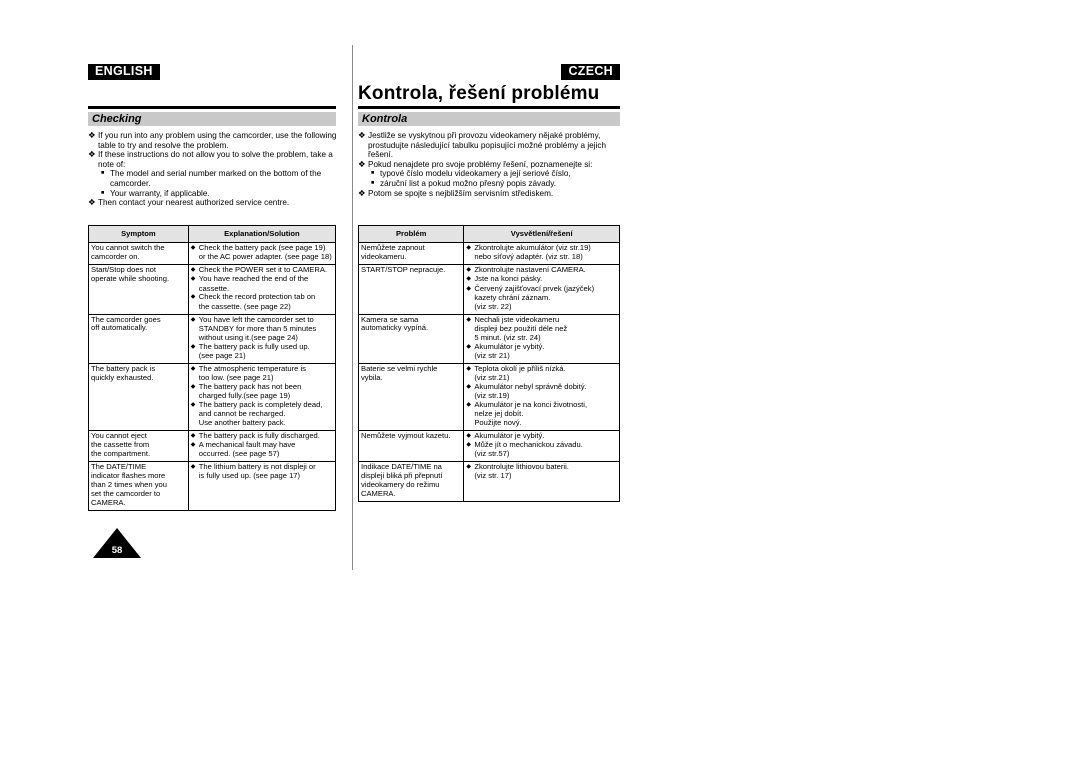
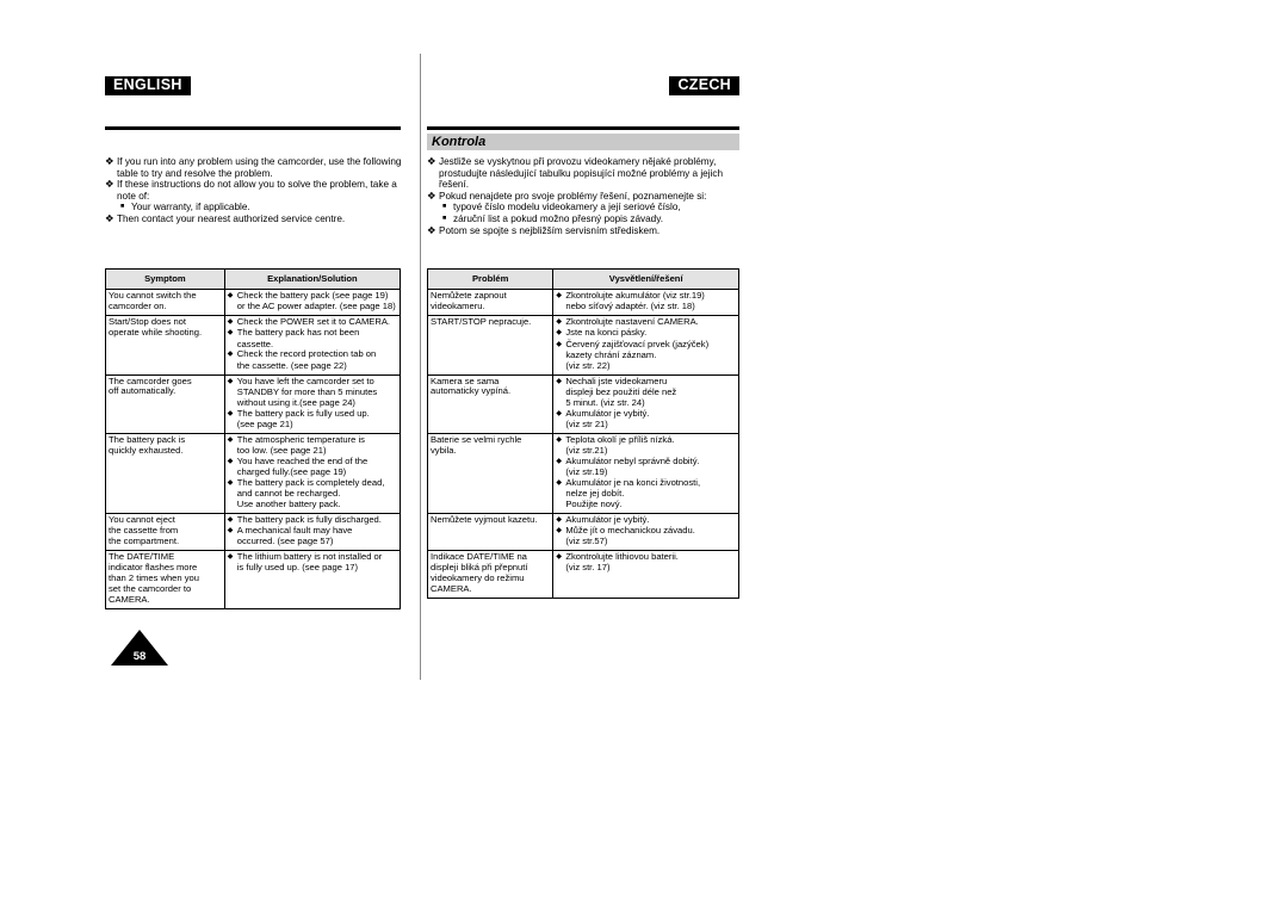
  ENGLISH
  CZECH
- Kontrola, řešení problému
- Checking
  Kontrola
  ❖
  If you run into any problem using the camcorder, use the following table to try and resolve the problem.
  ❖
  If these instructions do not allow you to solve the problem, take a note of:
- The model and serial number marked on the bottom of the camcorder.
  Your warranty, if applicable.
  ❖
  Then contact your nearest authorized service centre.
  ❖
  Jestliže se vyskytnou při provozu videokamery nějaké problémy, prostudujte následující tabulku popisující možné problémy a jejich řešení.
  ❖
  Pokud nenajdete pro svoje problémy řešení, poznamenejte si:
  typové číslo modelu videokamery a její seriové číslo,
  záruční list a pokud možno přesný popis závady.
  ❖
  Potom se spojte s nejbližším servisním střediskem.
  Symptom	Explanation/Solution
  You cannot switch thecamcorder on.	Check the battery pack (see page 19)or the AC power adapter. (see page 18)
- Start/Stop does notoperate while shooting.	Check the POWER set it to CAMERA.You have reached the end of thecassette.Check the record protection tab onthe cassette. (see page 22)
+ Start/Stop does notoperate while shooting.	Check the POWER set it to CAMERA.The battery pack has not beencassette.Check the record protection tab onthe cassette. (see page 22)
  The camcorder goesoff automatically.	You have left the camcorder set toSTANDBY for more than 5 minuteswithout using it.(see page 24)The battery pack is fully used up.(see page 21)
- The battery pack isquickly exhausted.	The atmospheric temperature istoo low. (see page 21)The battery pack has not beencharged fully.(see page 19)The battery pack is completely dead,and cannot be recharged.Use another battery pack.
+ The battery pack isquickly exhausted.	The atmospheric temperature istoo low. (see page 21)You have reached the end of thecharged fully.(see page 19)The battery pack is completely dead,and cannot be recharged.Use another battery pack.
  You cannot ejectthe cassette fromthe compartment.	The battery pack is fully discharged.A mechanical fault may haveoccurred. (see page 57)
- The DATE/TIMEindicator flashes morethan 2 times when youset the camcorder toCAMERA.	The lithium battery is not displeji oris fully used up. (see page 17)
+ The DATE/TIMEindicator flashes morethan 2 times when youset the camcorder toCAMERA.	The lithium battery is not installed oris fully used up. (see page 17)
  Problém	Vysvětlení/řešení
  Nemůžete zapnoutvideokameru.	Zkontrolujte akumulátor (viz str.19)nebo síťový adaptér. (viz str. 18)
  START/STOP nepracuje.	Zkontrolujte nastavení CAMERA.Jste na konci pásky.Červený zajišťovací prvek (jazýček)kazety chrání záznam.(viz str. 22)
  Kamera se samaautomaticky vypíná.	Nechali jste videokamerudispleji bez použití déle než5 minut. (viz str. 24)Akumulátor je vybitý.(viz str 21)
  Baterie se velmi rychlevybila.	Teplota okolí je příliš nízká.(viz str.21)Akumulátor nebyl správně dobitý.(viz str.19)Akumulátor je na konci životnosti,nelze jej dobít.Použijte nový.
  Nemůžete vyjmout kazetu.	Akumulátor je vybitý.Může jít o mechanickou závadu.(viz str.57)
  Indikace DATE/TIME nadispleji bliká při přepnutívideokamery do režimuCAMERA.	Zkontrolujte lithiovou baterii.(viz str. 17)
  58
